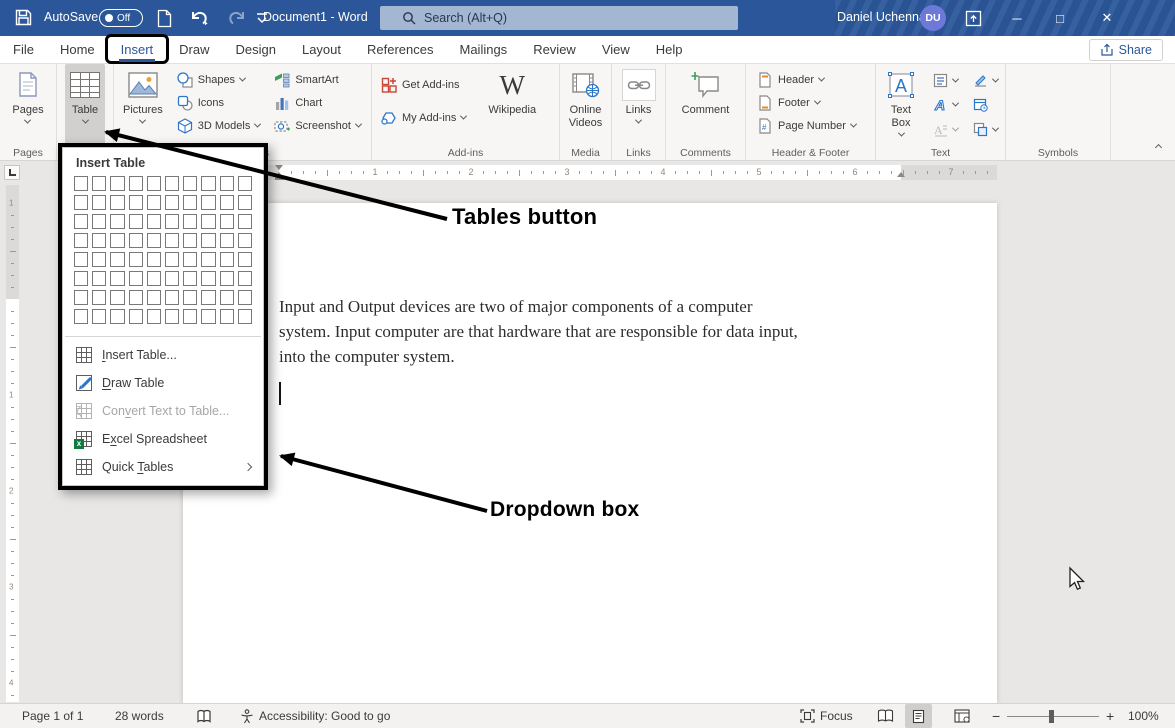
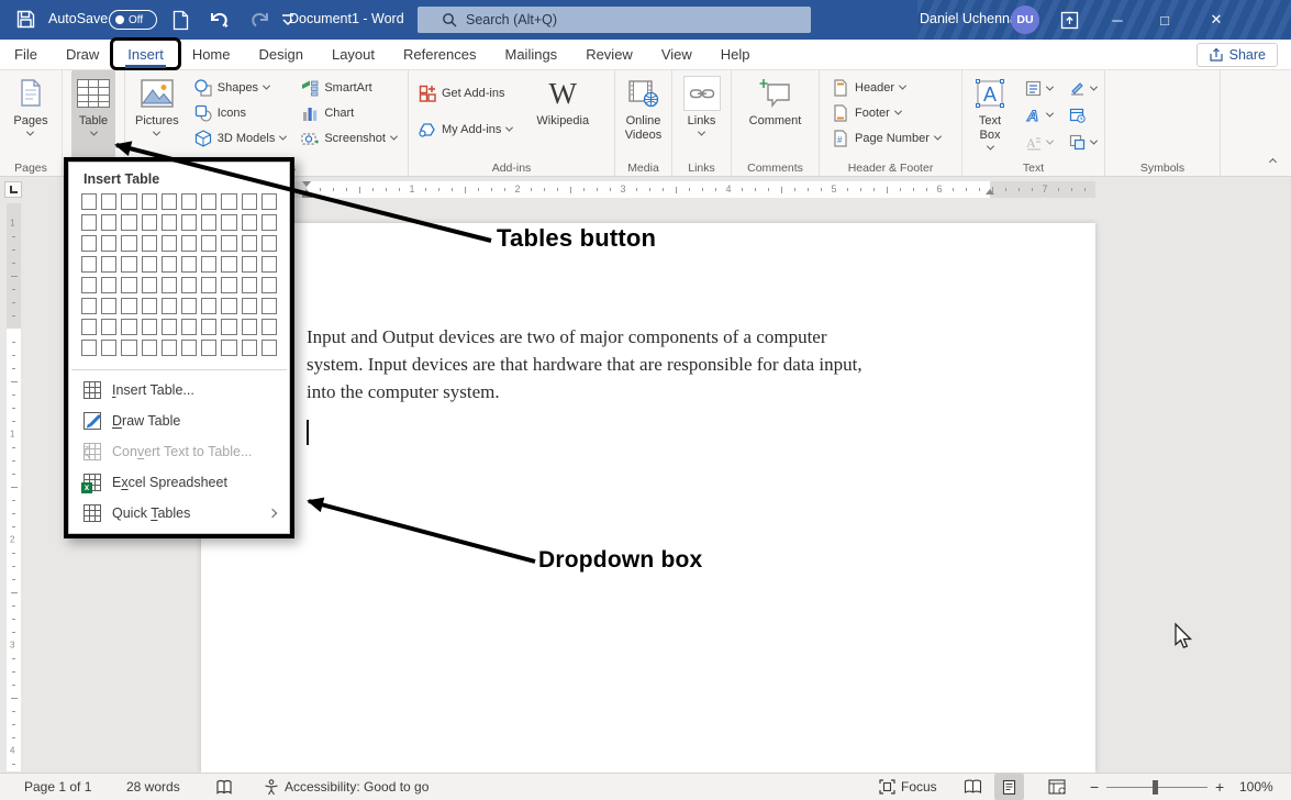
  AutoSave
  Off
  Document1 - Word
  Search (Alt+Q)
  Daniel Uchenn
  DU
  ─
  □
  ✕
  File
- Home
+ Draw
  Insert
- Draw
+ Home
  Design
  Layout
  References
  Mailings
  Review
  View
  Help
  Share
  Pages
  Pages
  Table
  Pictures
  Shapes
  Icons
  3D Models
  SmartArt
  Chart
  Screenshot
  Get Add-ins
  My Add-ins
  W
  Wikipedia
  Add-ins
  Online
  Videos
  Media
  Links
  Links
  Comment
  Comments
  Header
  Footer
  #
  Page Number
  Header & Footer
  A
  Text
  Box
  A
  A
  Text
  Symbols
  1
  2
  3
  4
  5
  6
  7
  1
  1
  2
  3
  4
  Input and Output devices are two of major components of a computer
- system. Input computer are that hardware that are responsible for data input,
+ system. Input devices are that hardware that are responsible for data input,
  into the computer system.
  Insert Table
  Insert Table...
  Draw Table
  ζ
  Convert Text to Table...
  x
  Excel Spreadsheet
  Quick Tables
  Page 1 of 1
  28 words
  Accessibility: Good to go
  Focus
  −
  +
  100%
  Tables button
  Dropdown box
